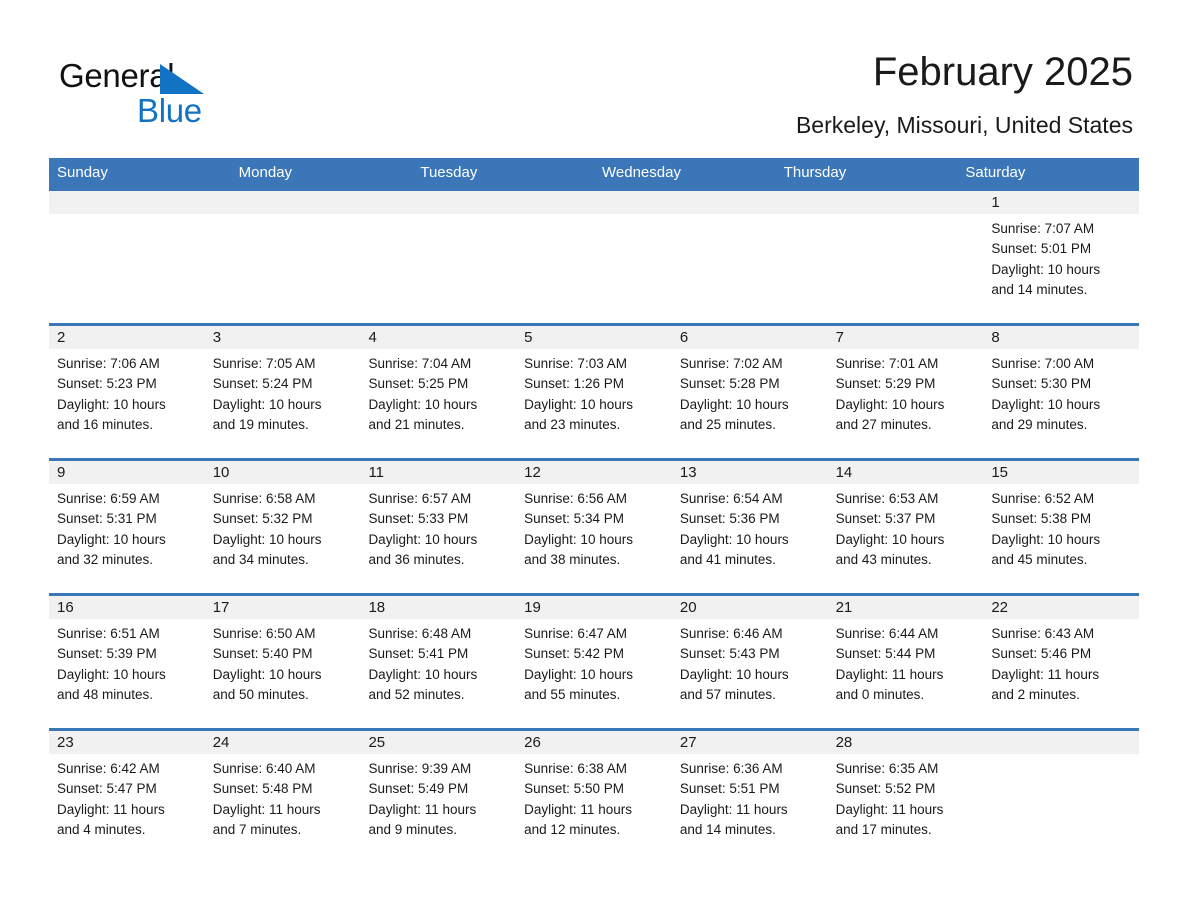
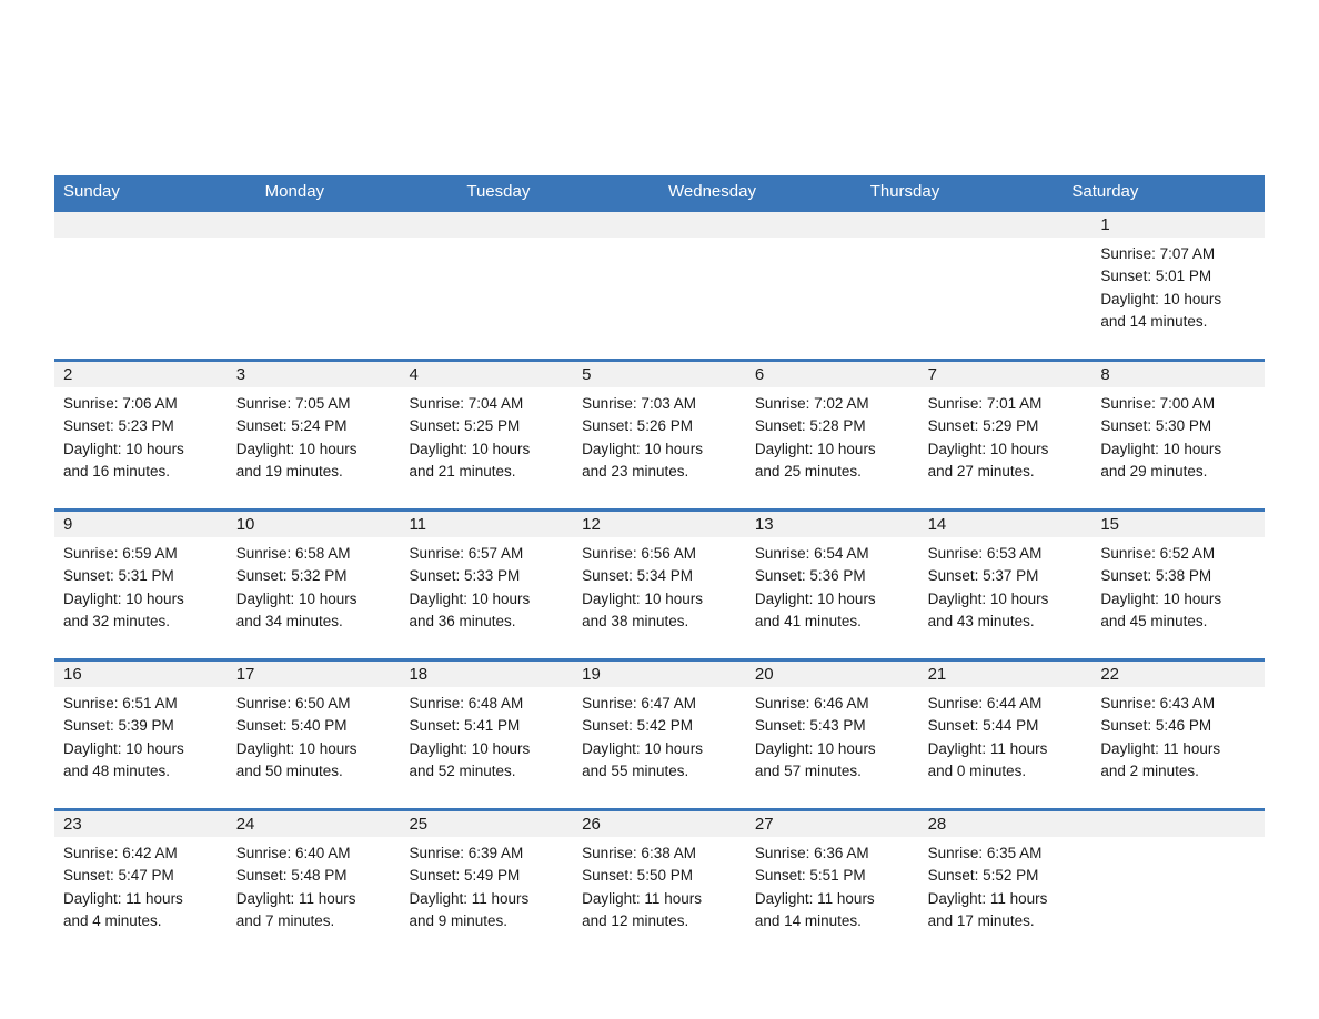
- General
- Blue
- February 2025
- Berkeley, Missouri, United States
  Sunday
  Monday
  Tuesday
  Wednesday
  Thursday
  Saturday
  1
  Sunrise: 7:07 AM
  Sunset: 5:01 PM
  Daylight: 10 hours
  and 14 minutes.
  2
  Sunrise: 7:06 AM
  Sunset: 5:23 PM
  Daylight: 10 hours
  and 16 minutes.
  3
  Sunrise: 7:05 AM
  Sunset: 5:24 PM
  Daylight: 10 hours
  and 19 minutes.
  4
  Sunrise: 7:04 AM
  Sunset: 5:25 PM
  Daylight: 10 hours
  and 21 minutes.
  5
  Sunrise: 7:03 AM
- Sunset: 1:26 PM
+ Sunset: 5:26 PM
  Daylight: 10 hours
  and 23 minutes.
  6
  Sunrise: 7:02 AM
  Sunset: 5:28 PM
  Daylight: 10 hours
  and 25 minutes.
  7
  Sunrise: 7:01 AM
  Sunset: 5:29 PM
  Daylight: 10 hours
  and 27 minutes.
  8
  Sunrise: 7:00 AM
  Sunset: 5:30 PM
  Daylight: 10 hours
  and 29 minutes.
  9
  Sunrise: 6:59 AM
  Sunset: 5:31 PM
  Daylight: 10 hours
  and 32 minutes.
  10
  Sunrise: 6:58 AM
  Sunset: 5:32 PM
  Daylight: 10 hours
  and 34 minutes.
  11
  Sunrise: 6:57 AM
  Sunset: 5:33 PM
  Daylight: 10 hours
  and 36 minutes.
  12
  Sunrise: 6:56 AM
  Sunset: 5:34 PM
  Daylight: 10 hours
  and 38 minutes.
  13
  Sunrise: 6:54 AM
  Sunset: 5:36 PM
  Daylight: 10 hours
  and 41 minutes.
  14
  Sunrise: 6:53 AM
  Sunset: 5:37 PM
  Daylight: 10 hours
  and 43 minutes.
  15
  Sunrise: 6:52 AM
  Sunset: 5:38 PM
  Daylight: 10 hours
  and 45 minutes.
  16
  Sunrise: 6:51 AM
  Sunset: 5:39 PM
  Daylight: 10 hours
  and 48 minutes.
  17
  Sunrise: 6:50 AM
  Sunset: 5:40 PM
  Daylight: 10 hours
  and 50 minutes.
  18
  Sunrise: 6:48 AM
  Sunset: 5:41 PM
  Daylight: 10 hours
  and 52 minutes.
  19
  Sunrise: 6:47 AM
  Sunset: 5:42 PM
  Daylight: 10 hours
  and 55 minutes.
  20
  Sunrise: 6:46 AM
  Sunset: 5:43 PM
  Daylight: 10 hours
  and 57 minutes.
  21
  Sunrise: 6:44 AM
  Sunset: 5:44 PM
  Daylight: 11 hours
  and 0 minutes.
  22
  Sunrise: 6:43 AM
  Sunset: 5:46 PM
  Daylight: 11 hours
  and 2 minutes.
  23
  Sunrise: 6:42 AM
  Sunset: 5:47 PM
  Daylight: 11 hours
  and 4 minutes.
  24
  Sunrise: 6:40 AM
  Sunset: 5:48 PM
  Daylight: 11 hours
  and 7 minutes.
  25
- Sunrise: 9:39 AM
+ Sunrise: 6:39 AM
  Sunset: 5:49 PM
  Daylight: 11 hours
  and 9 minutes.
  26
  Sunrise: 6:38 AM
  Sunset: 5:50 PM
  Daylight: 11 hours
  and 12 minutes.
  27
  Sunrise: 6:36 AM
  Sunset: 5:51 PM
  Daylight: 11 hours
  and 14 minutes.
  28
  Sunrise: 6:35 AM
  Sunset: 5:52 PM
  Daylight: 11 hours
  and 17 minutes.
